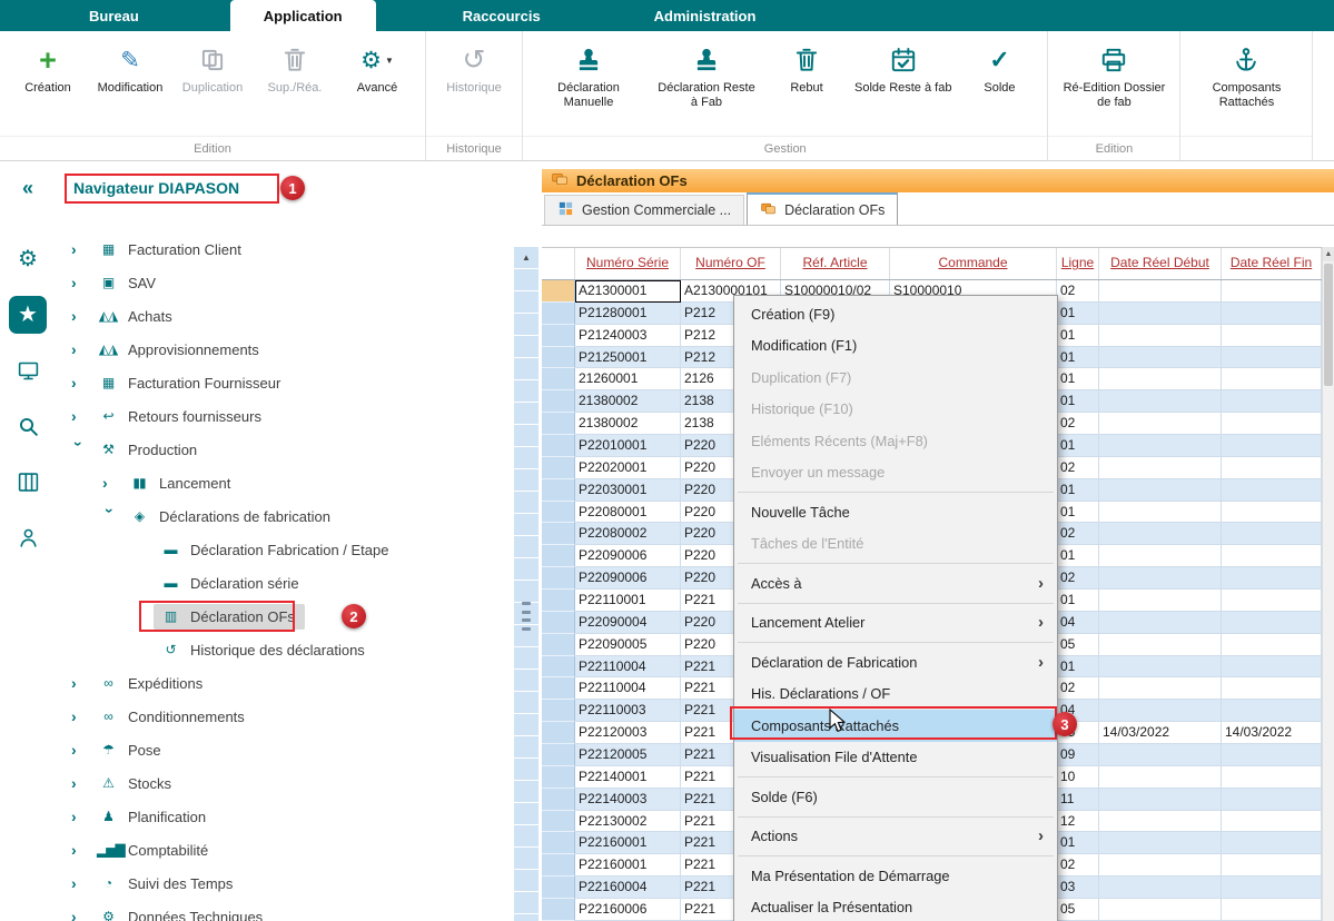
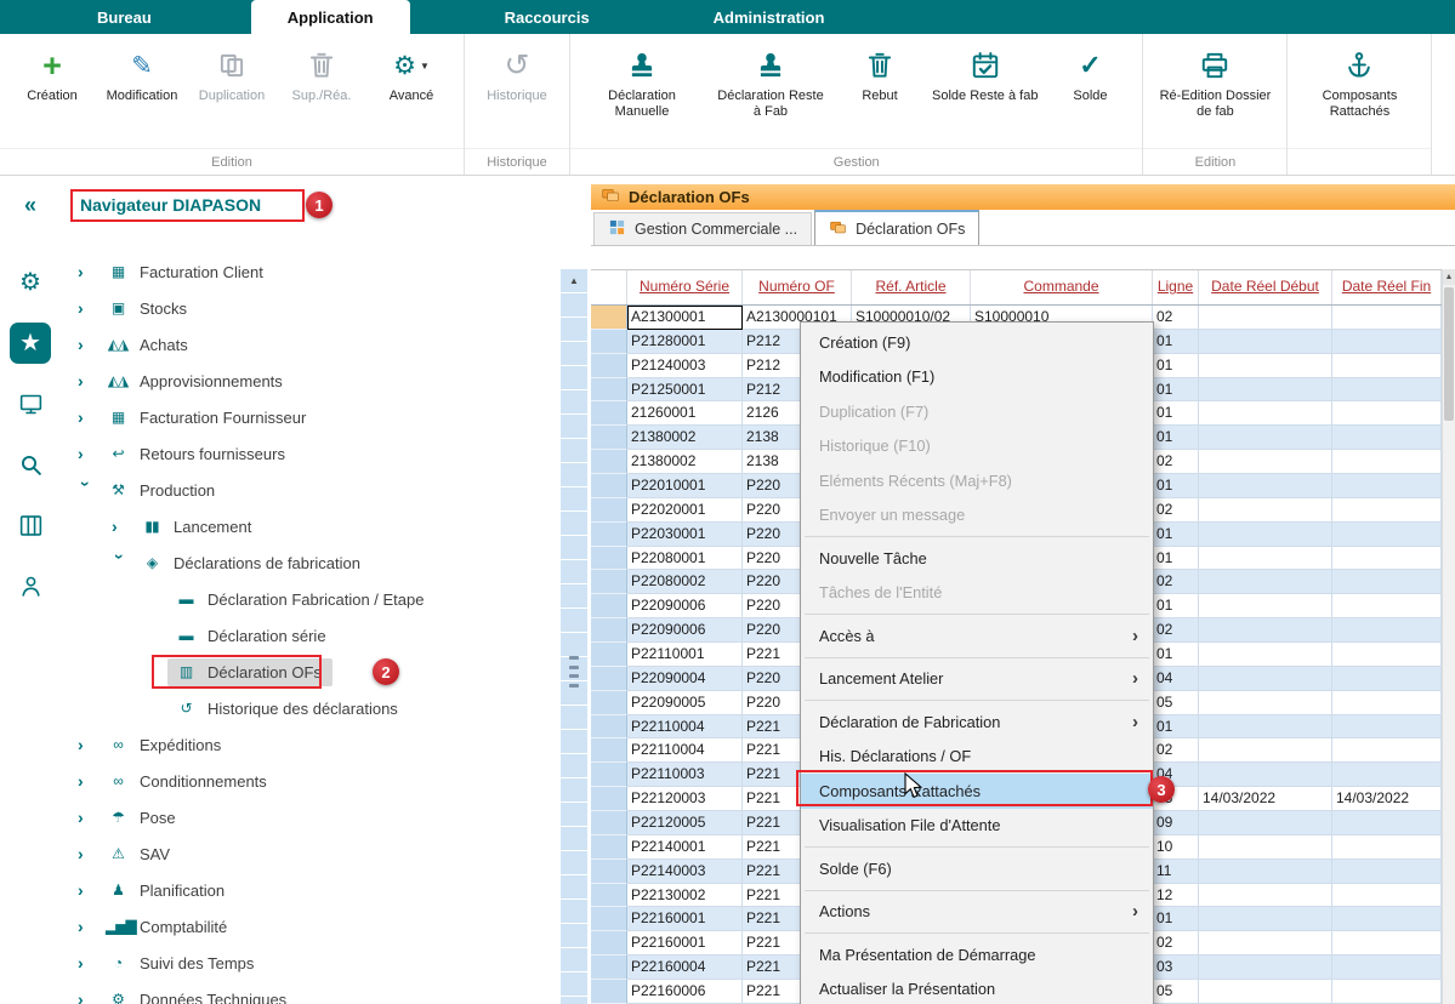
  Bureau
  Application
  Raccourcis
  Administration
  +
  Création
  ✎
  Modification
  Duplication
  Sup./Réa.
  ⚙
  ▼
  Avancé
  Edition
  ↺
  Historique
  Historique
  Déclaration Manuelle
  Déclaration Reste à Fab
  Rebut
  Solde Reste à fab
  ✓
  Solde
  Gestion
  Ré-Edition Dossier de fab
  Edition
  Composants Rattachés
  «
  ⚙
  ★
  Navigateur DIAPASON
  ›
  ▦
  Facturation Client
  ›
  ▣
- SAV
+ Stocks
  ›
  ◭◮
  Achats
  ›
  ◭◮
  Approvisionnements
  ›
  ▦
  Facturation Fournisseur
  ›
  ↩
  Retours fournisseurs
  ⚒
  Production
  ›
  ▮▮
  Lancement
  ◈
  Déclarations de fabrication
  ▬
  Déclaration Fabrication / Etape
  ▬
  Déclaration série
  ▥
  Déclaration OFs
  ↺
  Historique des déclarations
  ›
  ∞
  Expéditions
  ›
  ∞
  Conditionnements
  ›
  ☂
  Pose
  ›
  ⚠
- Stocks
+ SAV
  ›
  ♟
  Planification
  ›
  ▂▅▇
  Comptabilité
  ›
  ◔
  Suivi des Temps
  ›
  ⚙
  Données Techniques
  ▲
  Déclaration OFs
  Gestion Commerciale ...
  Déclaration OFs
  Numéro Série
  Numéro OF
  Réf. Article
  Commande
  Ligne
  Date Réel Début
  Date Réel Fin
  A21300001
  A2130000101
  S10000010/02
  S10000010
  02
  P21280001
  P212
  01
  P21240003
  P212
  01
  P21250001
  P212
  01
  21260001
  2126
  01
  21380002
  2138
  01
  21380002
  2138
  02
  P22010001
  P220
  01
  P22020001
  P220
  02
  P22030001
  P220
  01
  P22080001
  P220
  01
  P22080002
  P220
  02
  P22090006
  P220
  01
  P22090006
  P220
  02
  P22110001
  P221
  01
  P22090004
  P220
  04
  P22090005
  P220
  05
  P22110004
  P221
  01
  P22110004
  P221
  02
  P22110003
  P221
  04
  P22120003
  P221
  14/03/2022
  14/03/2022
  P22120005
  P221
  09
  P22140001
  P221
  10
  P22140003
  P221
  11
  P22130002
  P221
  12
  P22160001
  P221
  01
  P22160001
  P221
  02
  P22160004
  P221
  03
  P22160006
  P221
  05
  Création (F9)
  Modification (F1)
  Duplication (F7)
  Historique (F10)
  Eléments Récents (Maj+F8)
  Envoyer un message
  Nouvelle Tâche
  Tâches de l'Entité
  Accès à
  ›
  Lancement Atelier
  ›
  Déclaration de Fabrication
  ›
  His. Déclarations / OF
  Composantsattachés
  Visualisation File d'Attente
  Solde (F6)
  Actions
  ›
  Ma Présentation de Démarrage
  Actualiser la Présentation
  1
  2
  3
